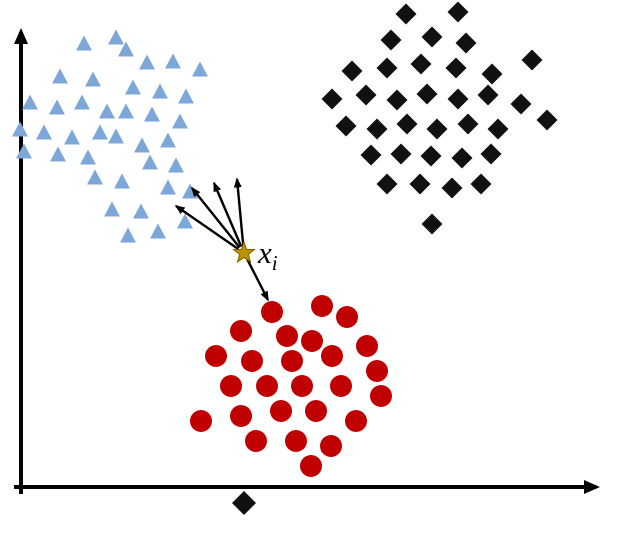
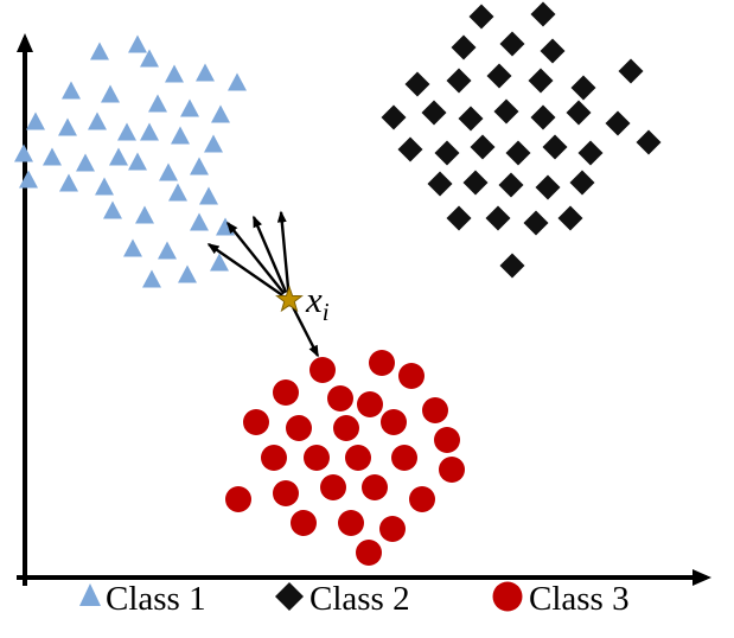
  xi
+ Class 1
+ Class 2
+ Class 3
